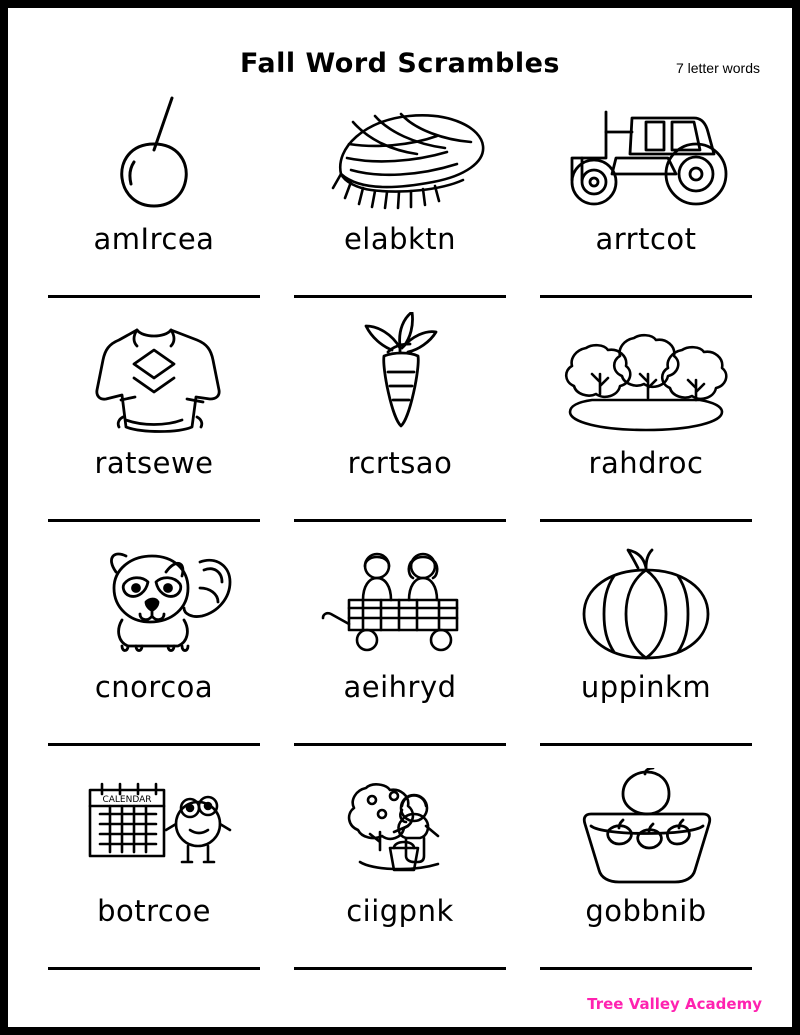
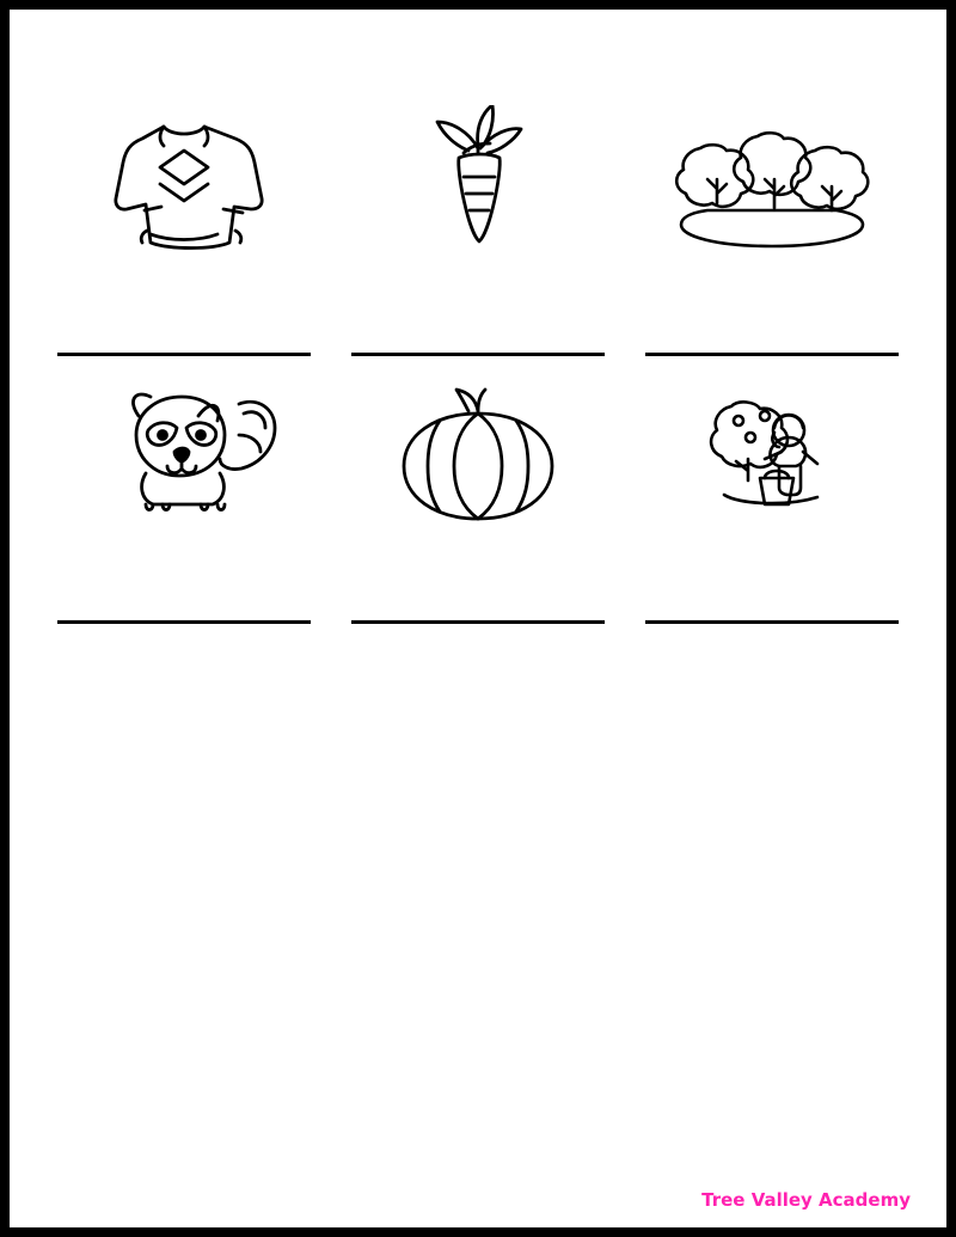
- Fall Word Scrambles
- 7 letter words
- amIrcea
- elabktn
- arrtcot
- ratsewe
- rcrtsao
- rahdroc
- cnorcoa
- aeihryd
- uppinkm
- CALENDAR
- botrcoe
- ciigpnk
- gobbnib
  Tree Valley Academy
